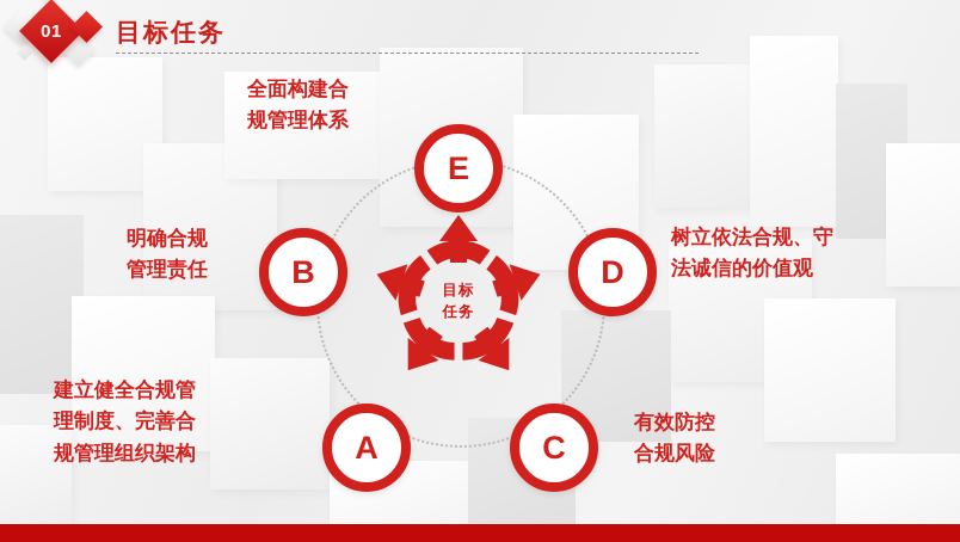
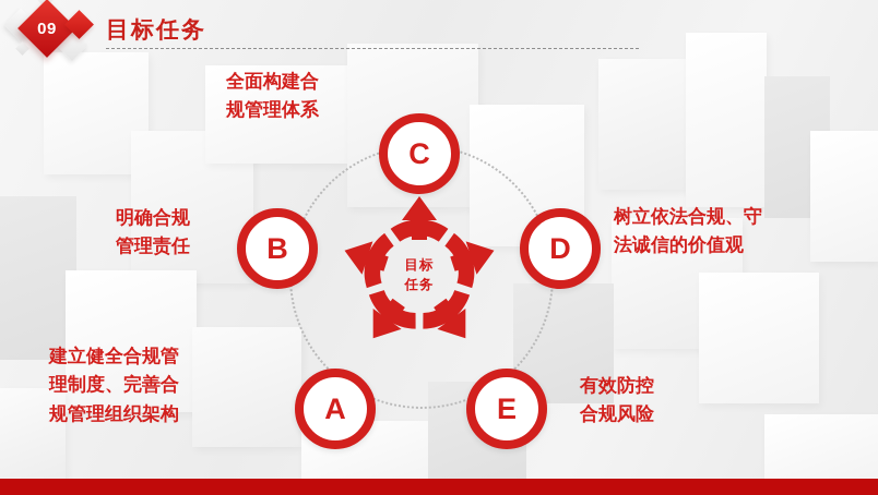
- 01
+ 09
  目标任务
  目标
  任务
- E
+ C
  B
  D
  A
- C
+ E
  全面构建合
  规管理体系
  明确合规
  管理责任
  树立依法合规、守
  法诚信的价值观
  建立健全合规管
  理制度、完善合
  规管理组织架构
  有效防控
  合规风险
